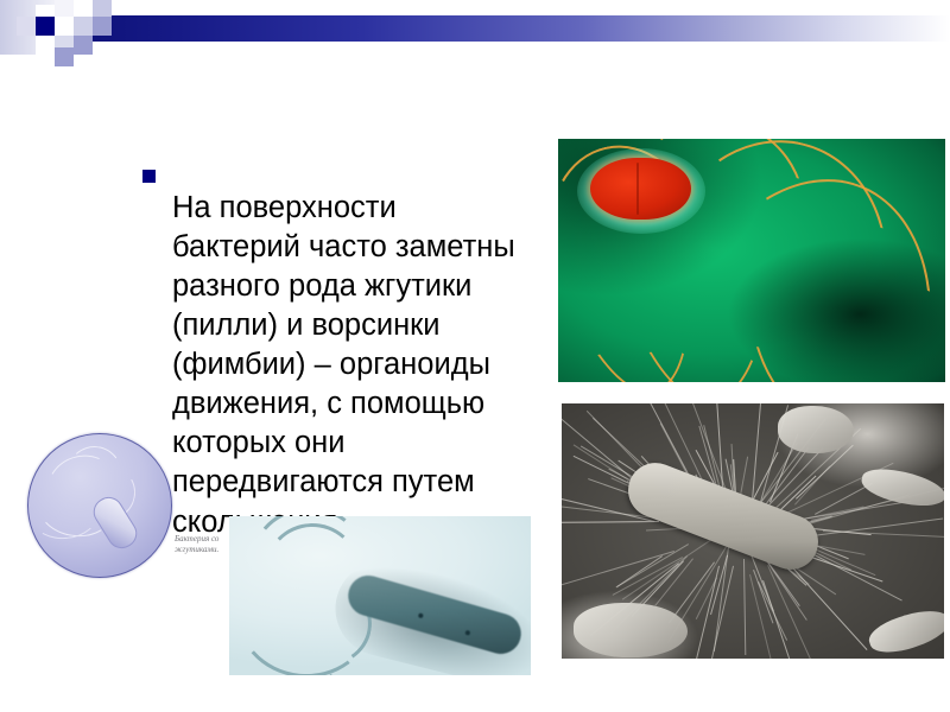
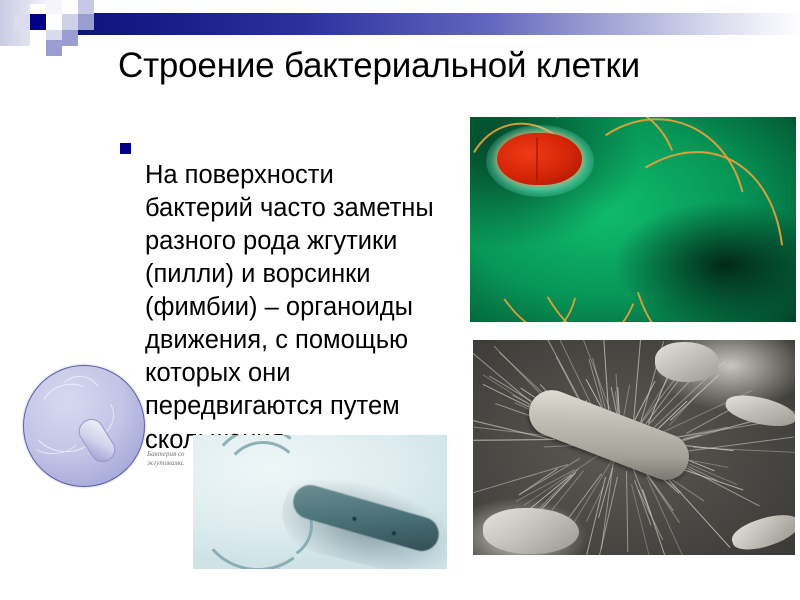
+ Строение бактериальной клетки
  На поверхности бактерий часто заметны разного рода жгутики (пилли) и ворсинки (фимбии) – органоиды движения, с помощью которых они передвигаются путем скол
  Бактерия со жгутиками.
